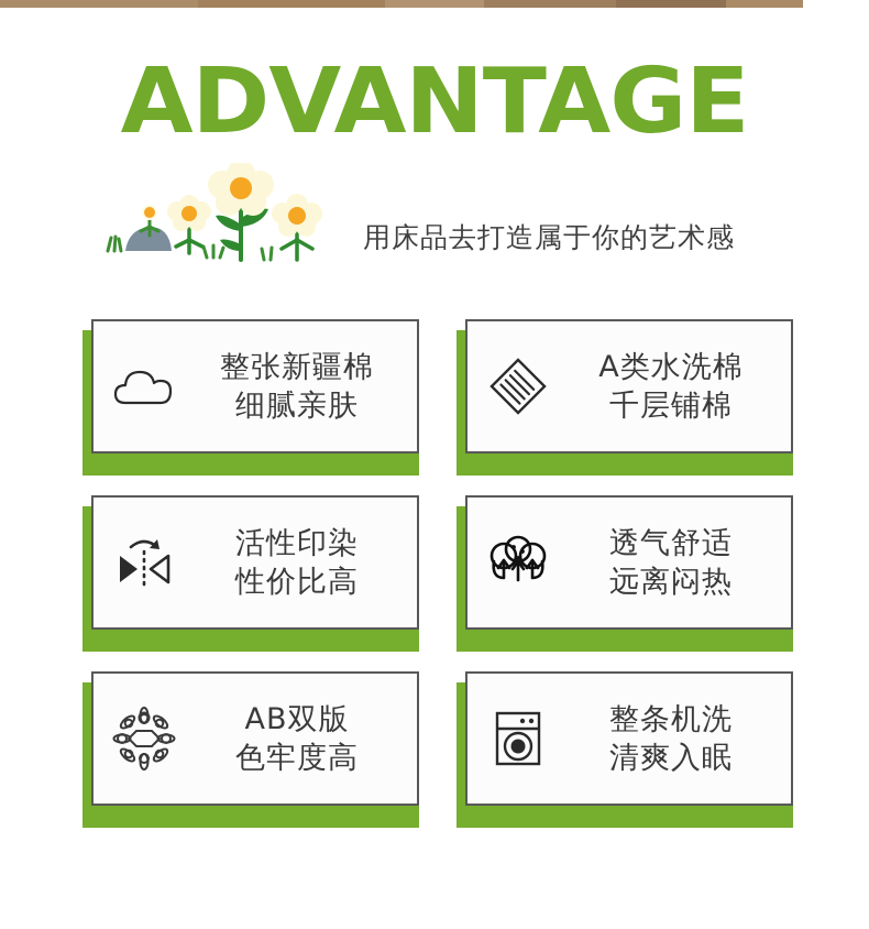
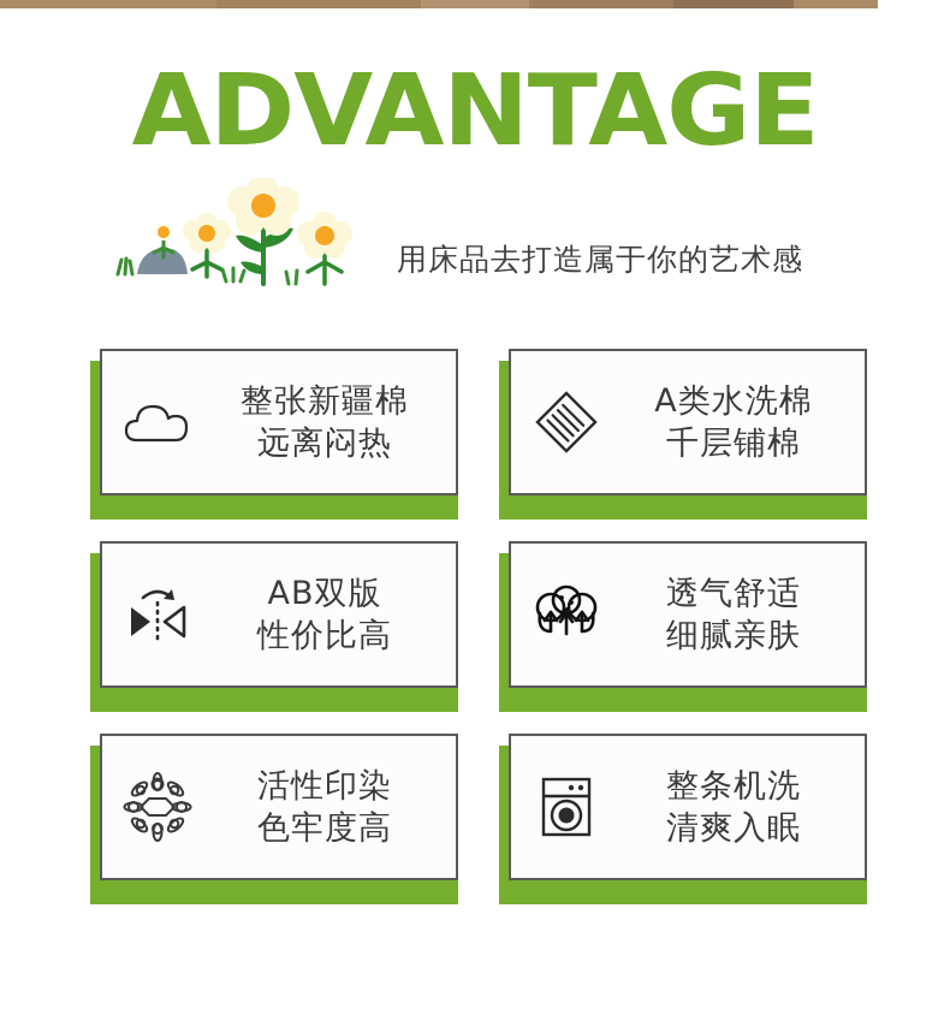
  ADVANTAGE
  用床品去打造属于你的艺术感
  整张新疆棉
- 细腻亲肤
+ 远离闷热
  A类水洗棉
  千层铺棉
- 活性印染
+ AB双版
  性价比高
  透气舒适
- 远离闷热
+ 细腻亲肤
- AB双版
+ 活性印染
  色牢度高
  整条机洗
  清爽入眠
